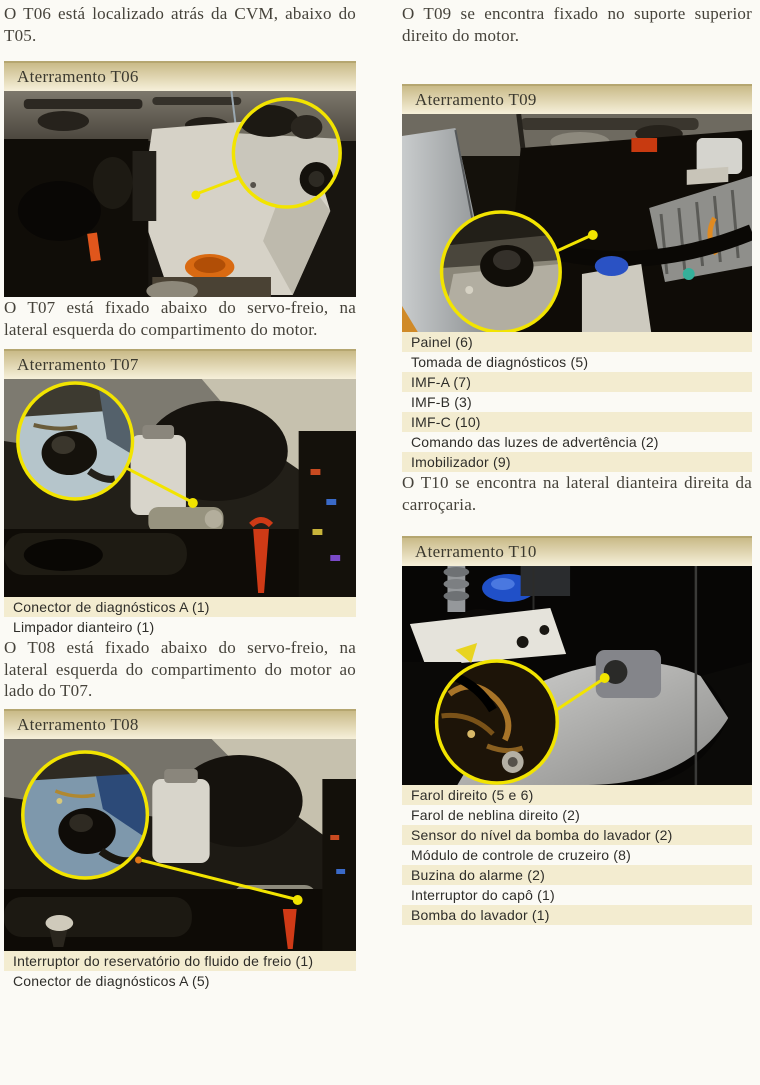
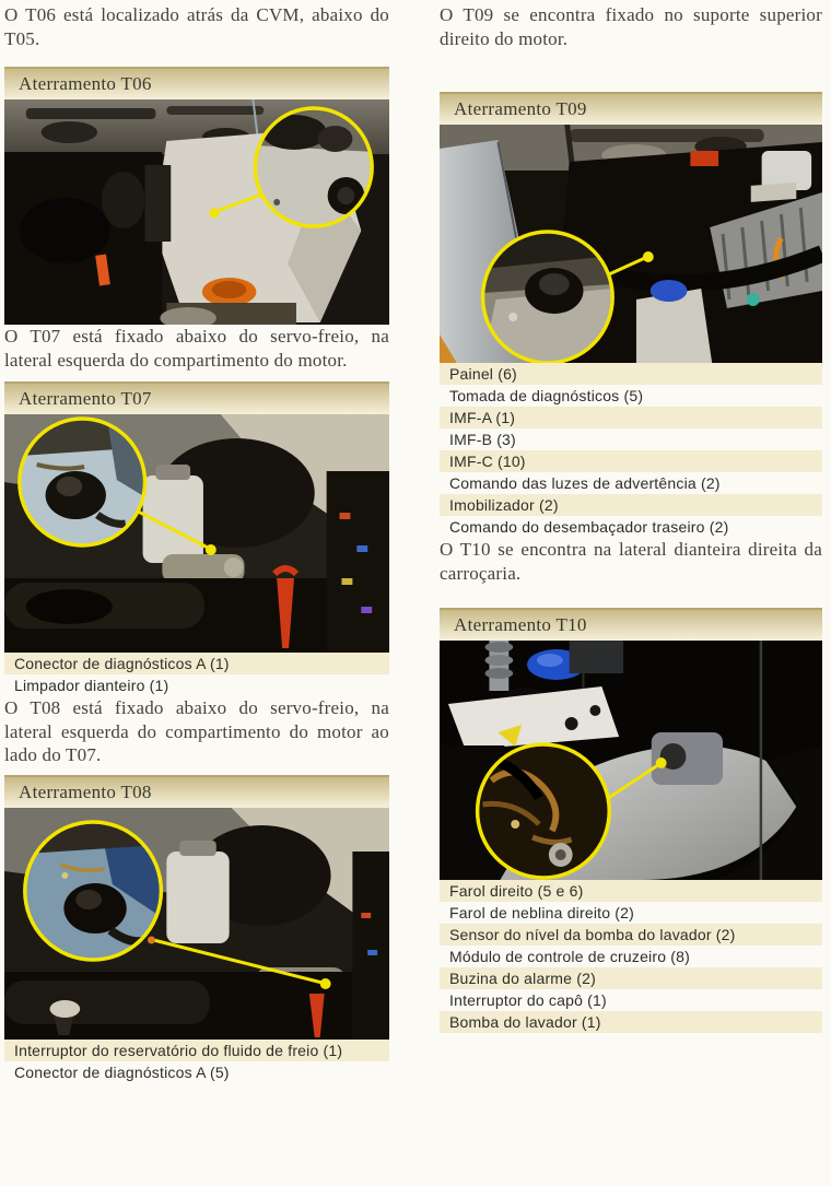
  O T06 está localizado atrás da CVM, abaixo do T05.
  Aterramento T06
  O T07 está fixado abaixo do servo-freio, na lateral esquerda do compartimento do motor.
  Aterramento T07
  Conector de diagnósticos A (1)
  Limpador dianteiro (1)
  O T08 está fixado abaixo do servo-freio, na lateral esquerda do compartimento do motor ao lado do T07.
  Aterramento T08
  Interruptor do reservatório do fluido de freio (1)
  Conector de diagnósticos A (5)
  O T09 se encontra fixado no suporte superior direito do motor.
  Aterramento T09
  Painel (6)
  Tomada de diagnósticos (5)
- IMF-A (7)
+ IMF-A (1)
  IMF-B (3)
  IMF-C (10)
  Comando das luzes de advertência (2)
- Imobilizador (9)
+ Imobilizador (2)
+ Comando do desembaçador traseiro (2)
  O T10 se encontra na lateral dianteira direita da carroçaria.
  Aterramento T10
  Farol direito (5 e 6)
  Farol de neblina direito (2)
  Sensor do nível da bomba do lavador (2)
  Módulo de controle de cruzeiro (8)
  Buzina do alarme (2)
  Interruptor do capô (1)
  Bomba do lavador (1)
